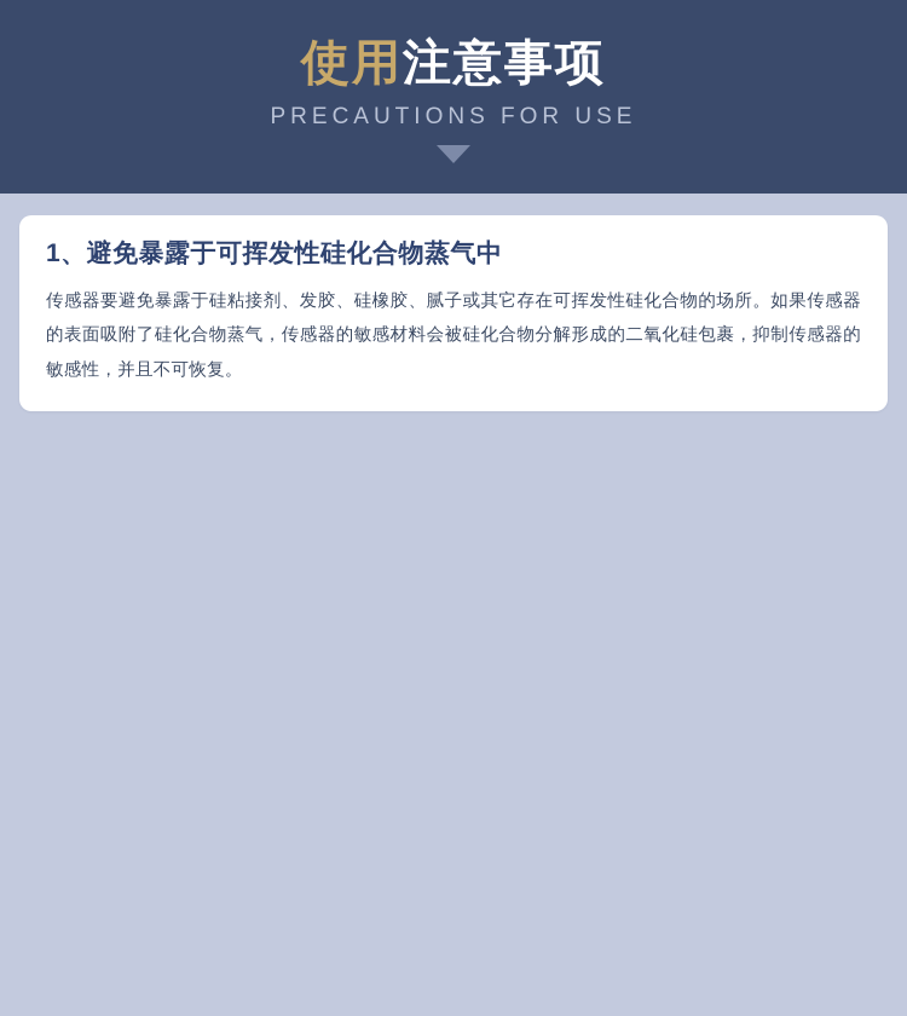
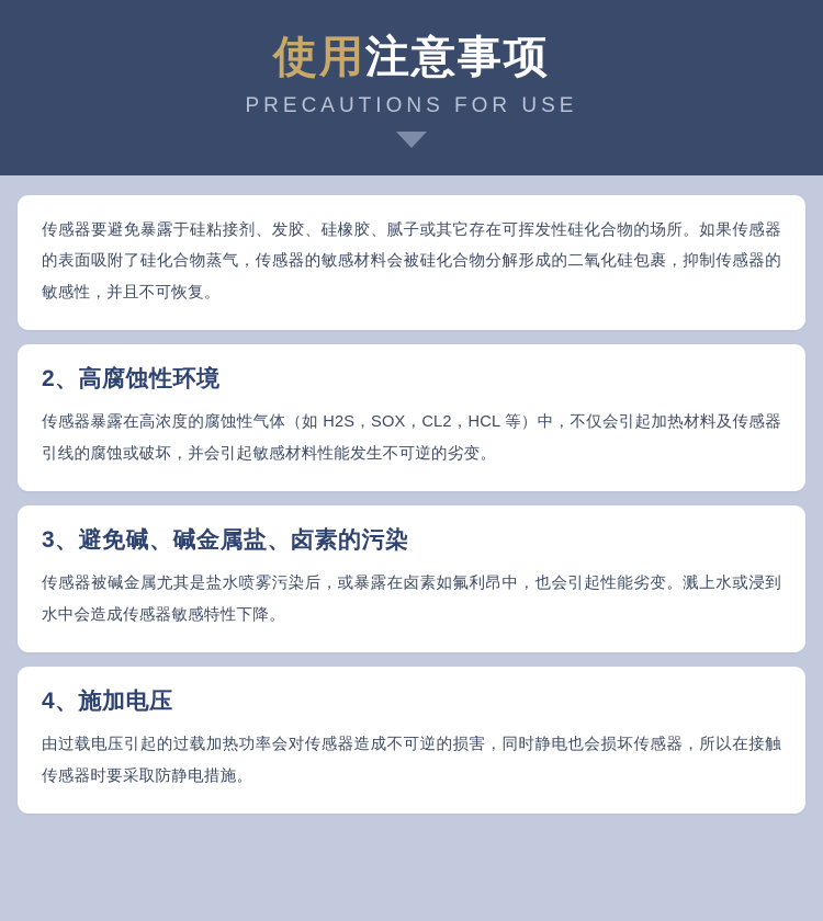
  使用注意事项
  PRECAUTIONS FOR USE
- 1、避免暴露于可挥发性硅化合物蒸气中
  传感器要避免暴露于硅粘接剂、发胶、硅橡胶、腻子或其它存在可挥发性硅化合物的场所。如果传感器的表面吸附了硅化合物蒸气，传感器的敏感材料会被硅化合物分解形成的二氧化硅包裹，抑制传感器的敏感性，并且不可恢复。
+ 2、高腐蚀性环境
+ 传感器暴露在高浓度的腐蚀性气体（如 H2S，SOX，CL2，HCL 等）中，不仅会引起加热材料及传感器引线的腐蚀或破坏，并会引起敏感材料性能发生不可逆的劣变。
+ 3、避免碱、碱金属盐、卤素的污染
+ 传感器被碱金属尤其是盐水喷雾污染后，或暴露在卤素如氟利昂中，也会引起性能劣变。溅上水或浸到水中会造成传感器敏感特性下降。
+ 4、施加电压
+ 由过载电压引起的过载加热功率会对传感器造成不可逆的损害，同时静电也会损坏传感器，所以在接触传感器时要采取防静电措施。
